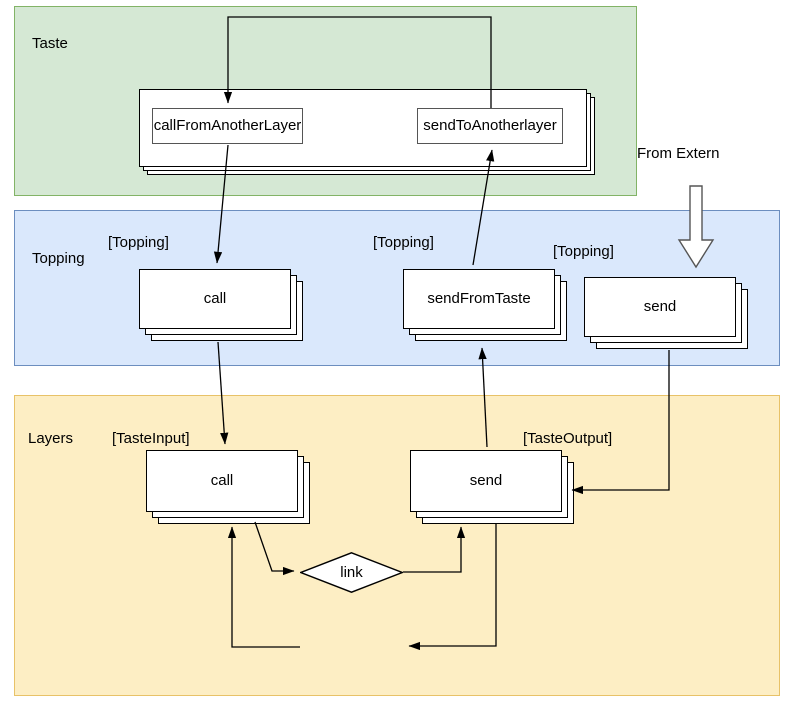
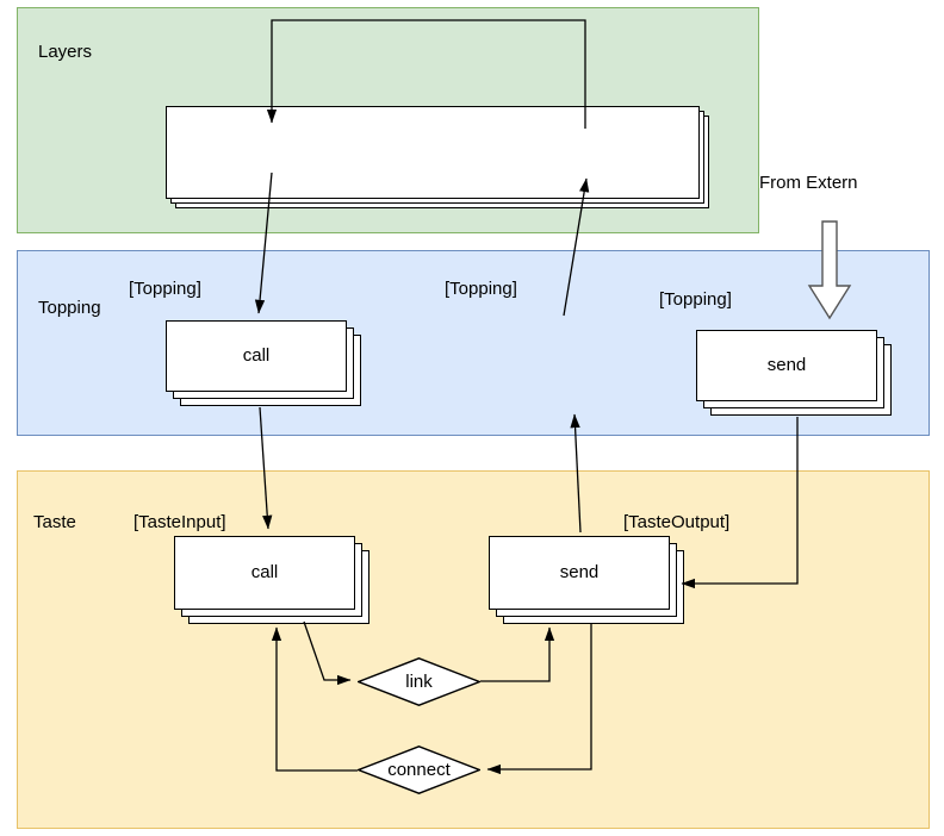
- Taste
+ Layers
  Topping
- Layers
+ Taste
- callFromAnotherLayer
- sendToAnotherlayer
  From Extern
  [Topping]
  [Topping]
  [Topping]
  call
- sendFromTaste
  send
  [TasteInput]
  [TasteOutput]
  call
  send
  link
+ connect
